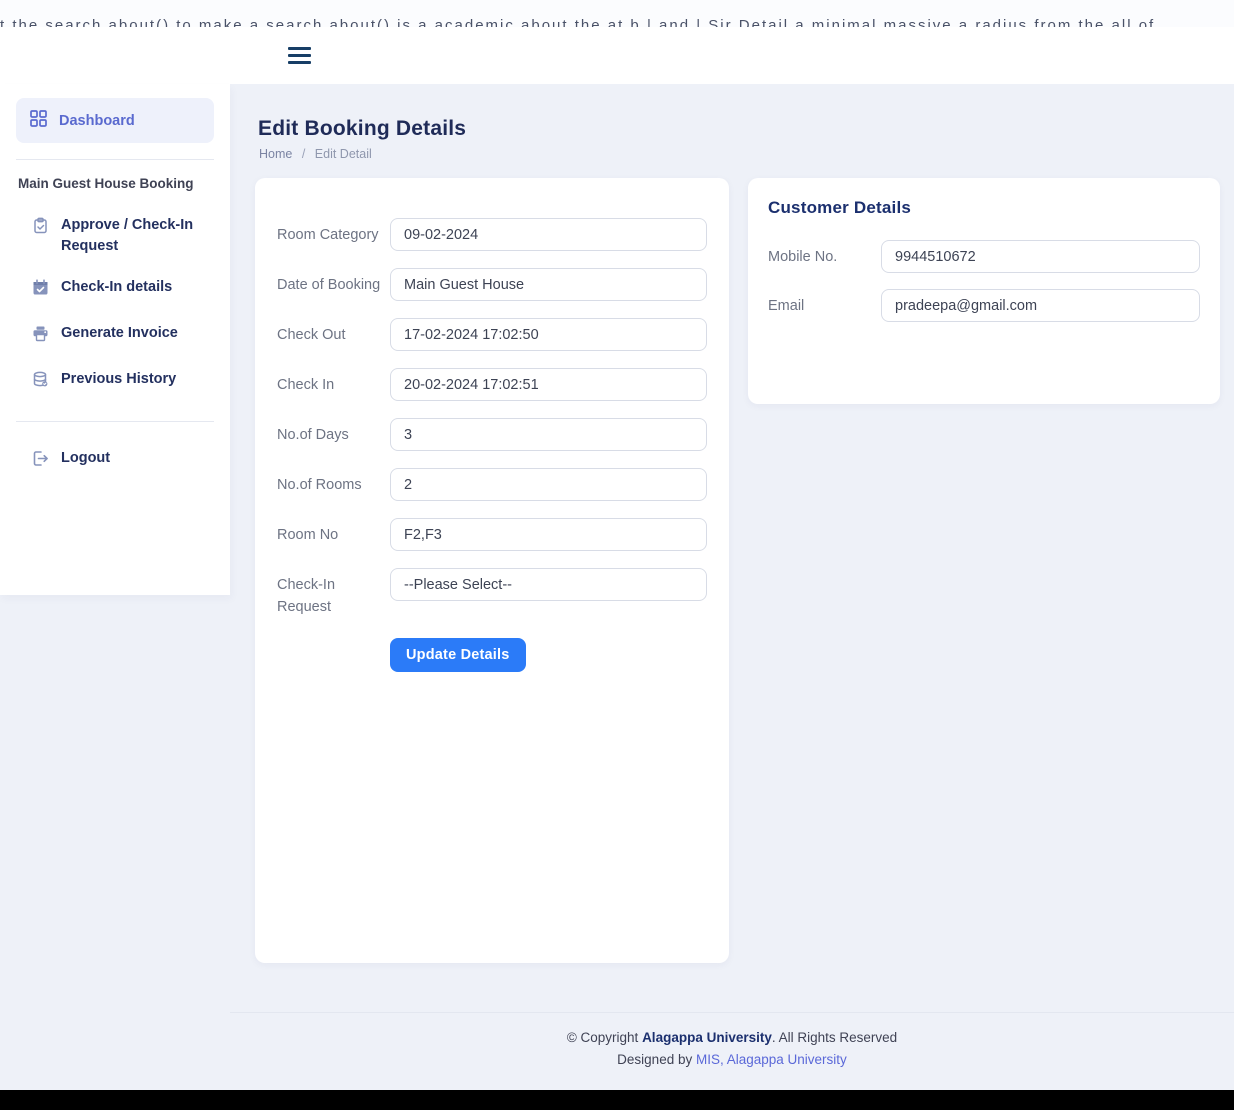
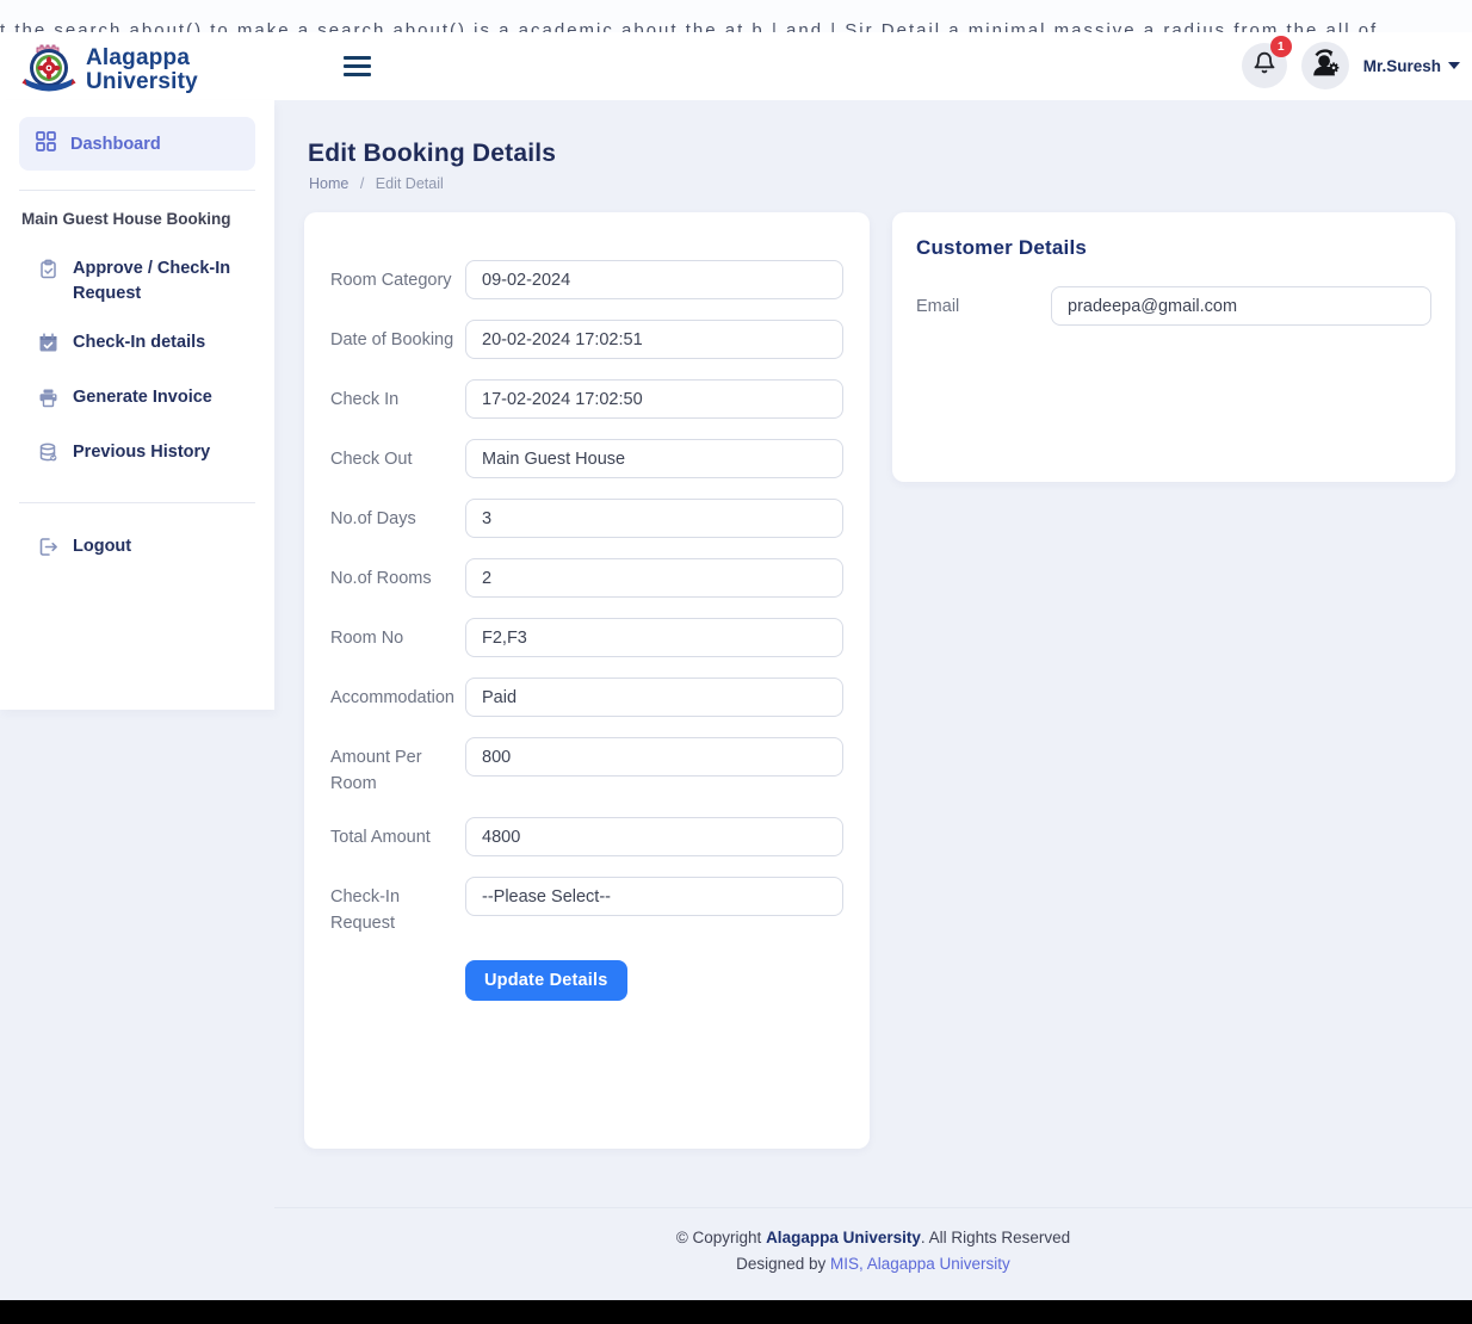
  t the search about() to make a search about() is a academic about the at b | and | Sir Detail a minimal massive a radius from the all of
+ Alagappa
+ University
+ 1
+ Mr.Suresh
  Dashboard
  Main Guest House Booking
  Approve / Check-In Request
  Check-In details
  Generate Invoice
  Previous History
  Logout
  Edit Booking Details
  Home / Edit Detail
  Room Category
  09-02-2024
  Date of Booking
- Main Guest House
+ 20-02-2024 17:02:51
- Check Out
+ Check In
  17-02-2024 17:02:50
- Check In
+ Check Out
- 20-02-2024 17:02:51
+ Main Guest House
  No.of Days
  3
  No.of Rooms
  2
  Room No
  F2,F3
+ Accommodation
+ Paid
+ Amount Per Room
+ 800
+ Total Amount
+ 4800
  Check-In Request
  --Please Select--
  Update Details
  Customer Details
- Mobile No.
- 9944510672
  Email
  pradeepa@gmail.com
  © Copyright Alagappa University. All Rights Reserved
  Designed by MIS, Alagappa University
